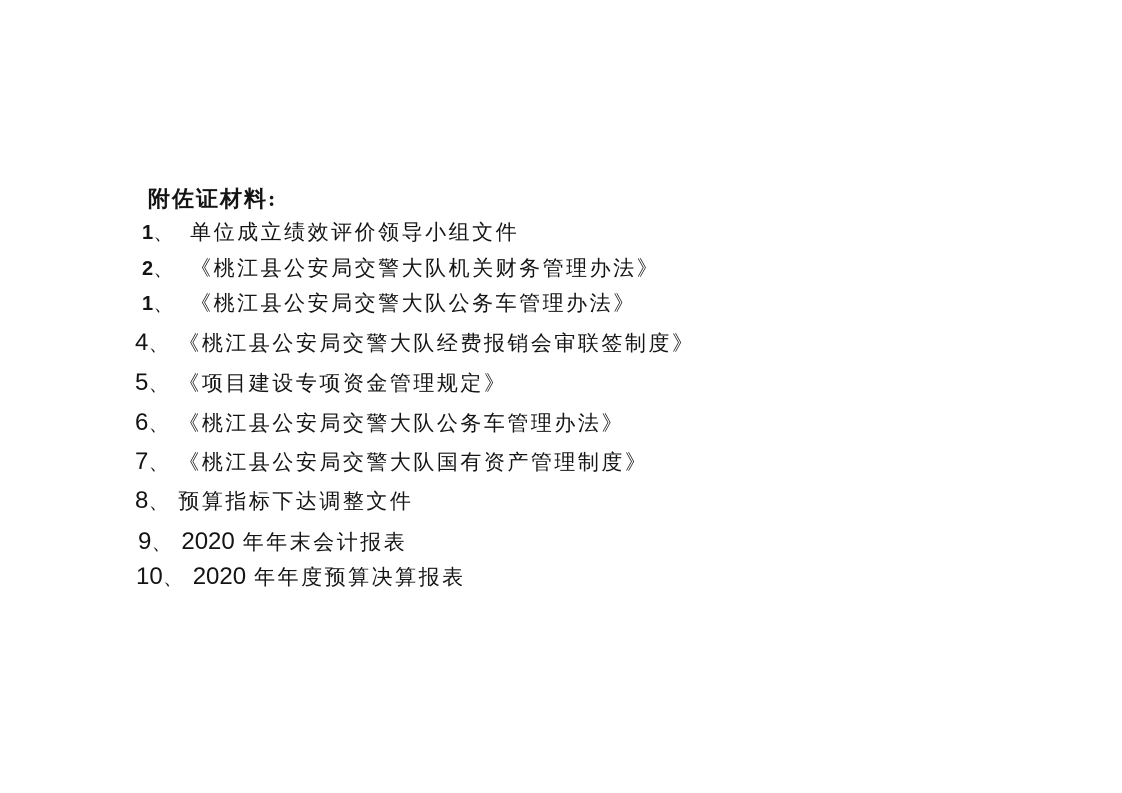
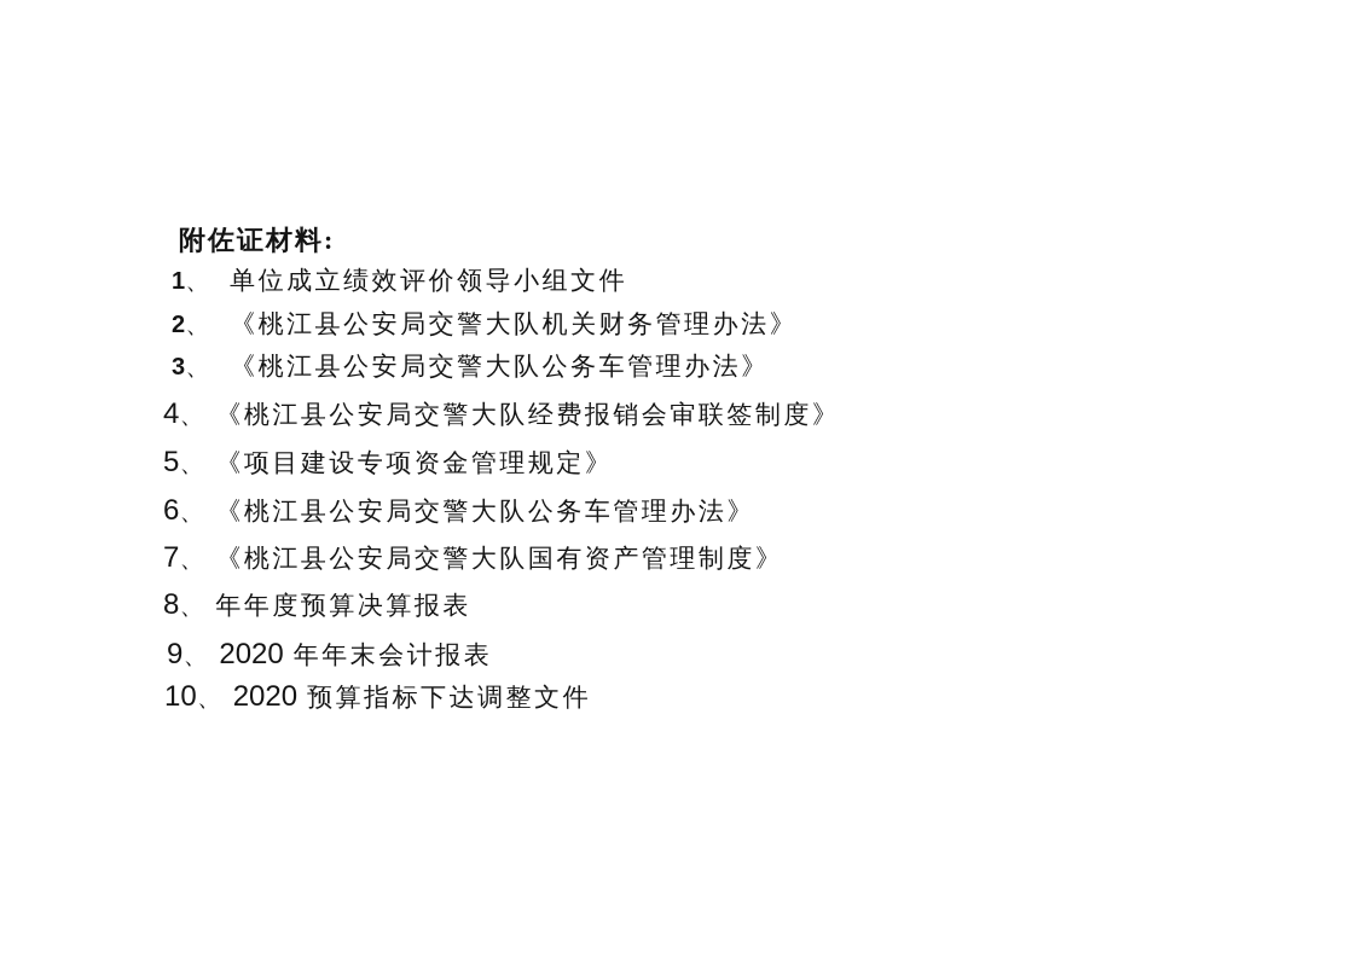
  附佐证材料:
  1、 单位成立绩效评价领导小组文件
  2、 《桃江县公安局交警大队机关财务管理办法》
- 1、 《桃江县公安局交警大队公务车管理办法》
+ 3、 《桃江县公安局交警大队公务车管理办法》
  4、 《桃江县公安局交警大队经费报销会审联签制度》
  5、 《项目建设专项资金管理规定》
  6、 《桃江县公安局交警大队公务车管理办法》
  7、 《桃江县公安局交警大队国有资产管理制度》
- 8、 预算指标下达调整文件
+ 8、 年年度预算决算报表
  9、 2020 年年末会计报表
- 10、 2020 年年度预算决算报表
+ 10、 2020 预算指标下达调整文件
